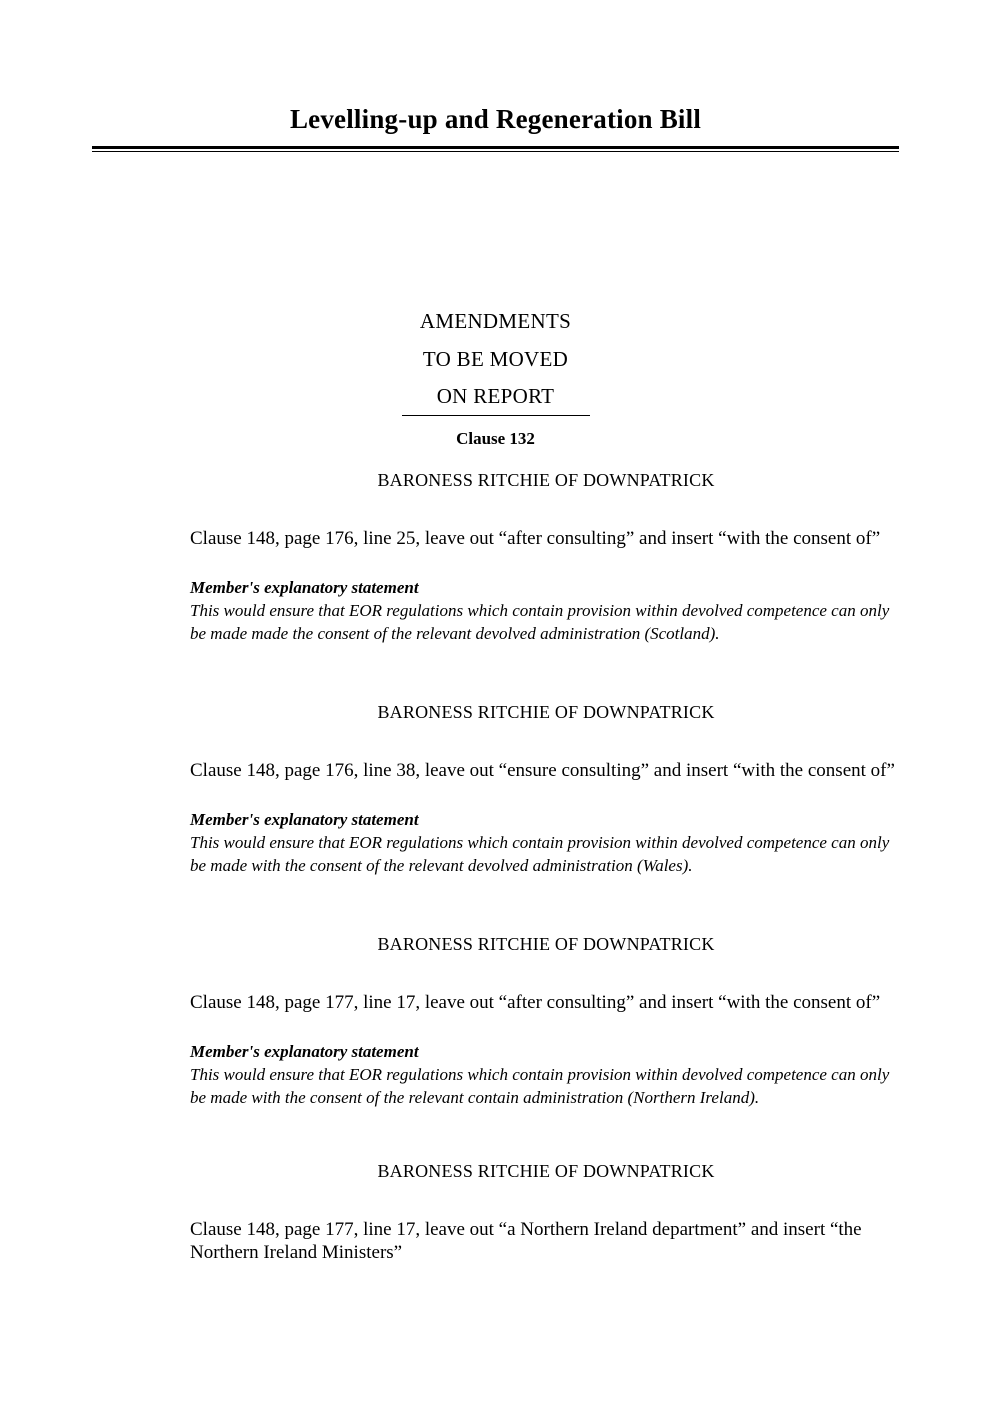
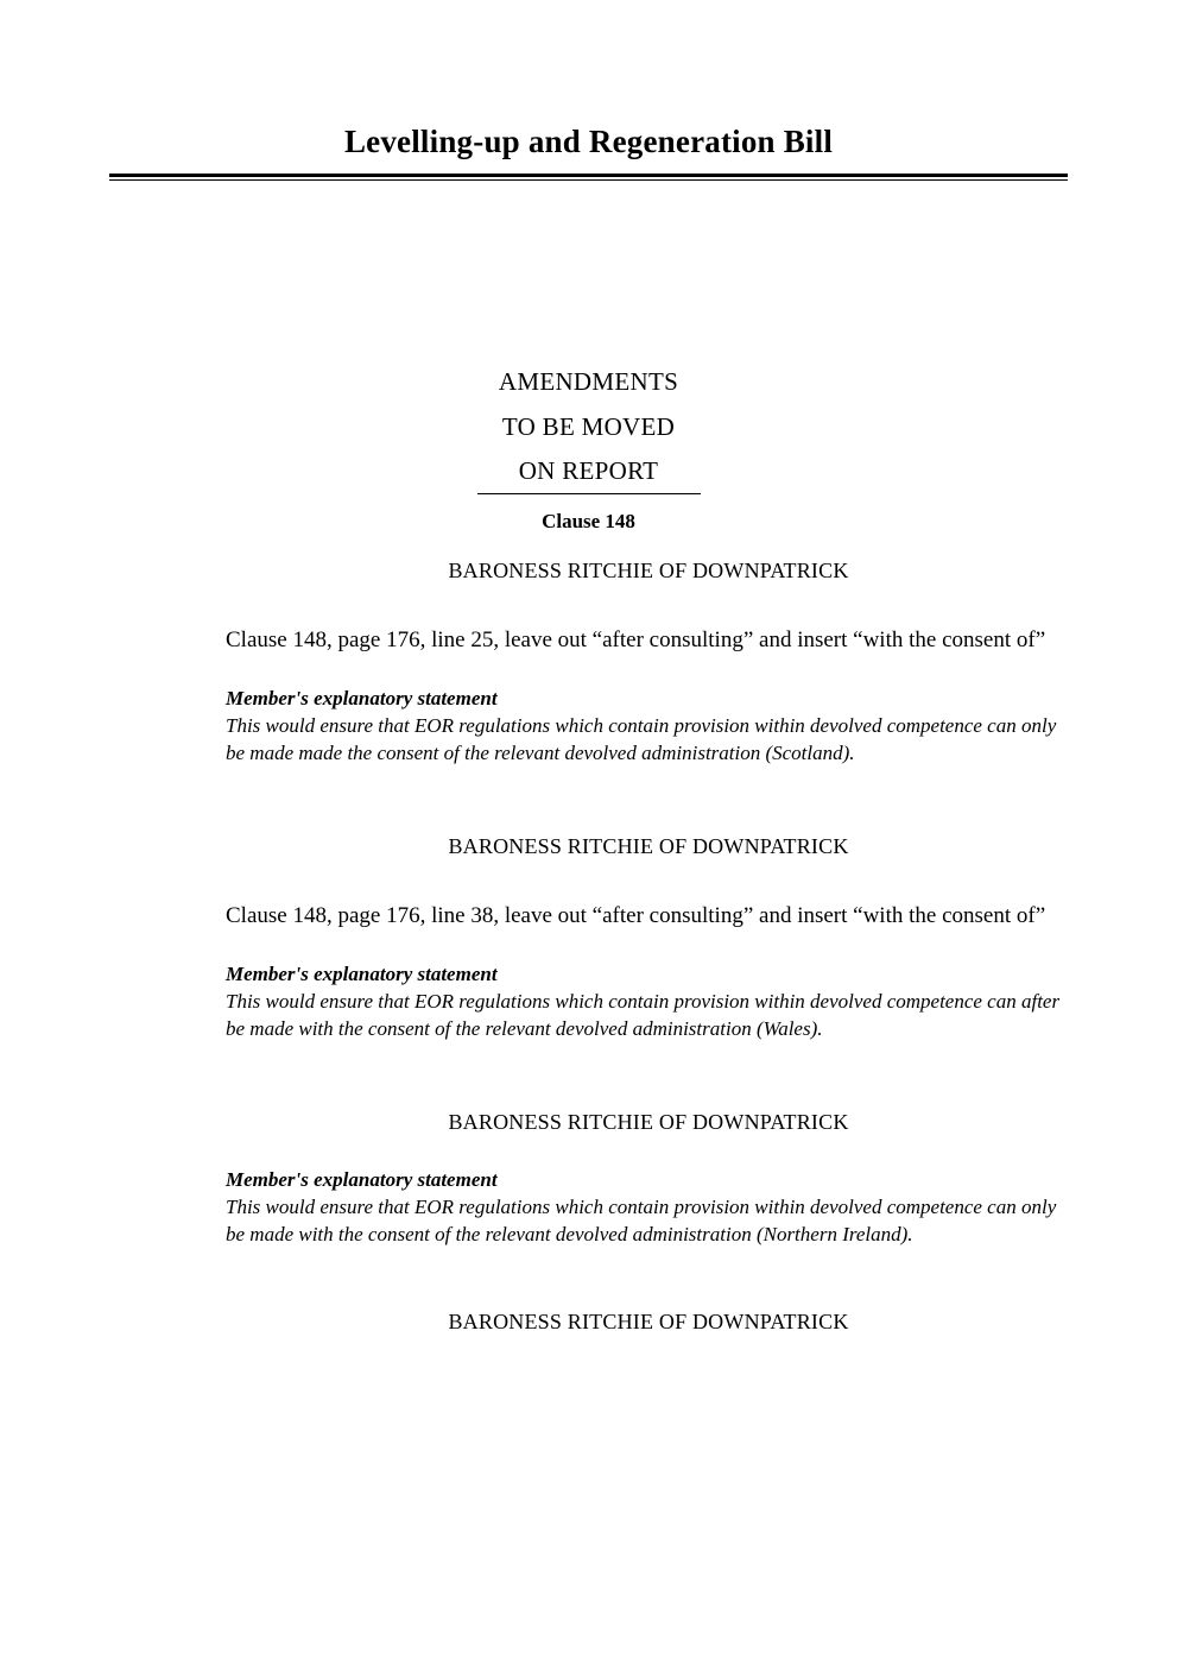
  Levelling-up and Regeneration Bill
  AMENDMENTS
  TO BE MOVED
  ON REPORT
- Clause 132
+ Clause 148
  BARONESS RITCHIE OF DOWNPATRICK
  Clause 148, page 176, line 25, leave out “after consulting” and insert “with the consent of”
  Member's explanatory statement
  This would ensure that EOR regulations which contain provision within devolved competence can only be made made the consent of the relevant devolved administration (Scotland).
  BARONESS RITCHIE OF DOWNPATRICK
- Clause 148, page 176, line 38, leave out “ensure consulting” and insert “with the consent of”
+ Clause 148, page 176, line 38, leave out “after consulting” and insert “with the consent of”
  Member's explanatory statement
- This would ensure that EOR regulations which contain provision within devolved competence can only be made with the consent of the relevant devolved administration (Wales).
+ This would ensure that EOR regulations which contain provision within devolved competence can after be made with the consent of the relevant devolved administration (Wales).
  BARONESS RITCHIE OF DOWNPATRICK
- Clause 148, page 177, line 17, leave out “after consulting” and insert “with the consent of”
  Member's explanatory statement
- This would ensure that EOR regulations which contain provision within devolved competence can only be made with the consent of the relevant contain administration (Northern Ireland).
+ This would ensure that EOR regulations which contain provision within devolved competence can only be made with the consent of the relevant devolved administration (Northern Ireland).
  BARONESS RITCHIE OF DOWNPATRICK
- Clause 148, page 177, line 17, leave out “a Northern Ireland department” and insert “the Northern Ireland Ministers”
